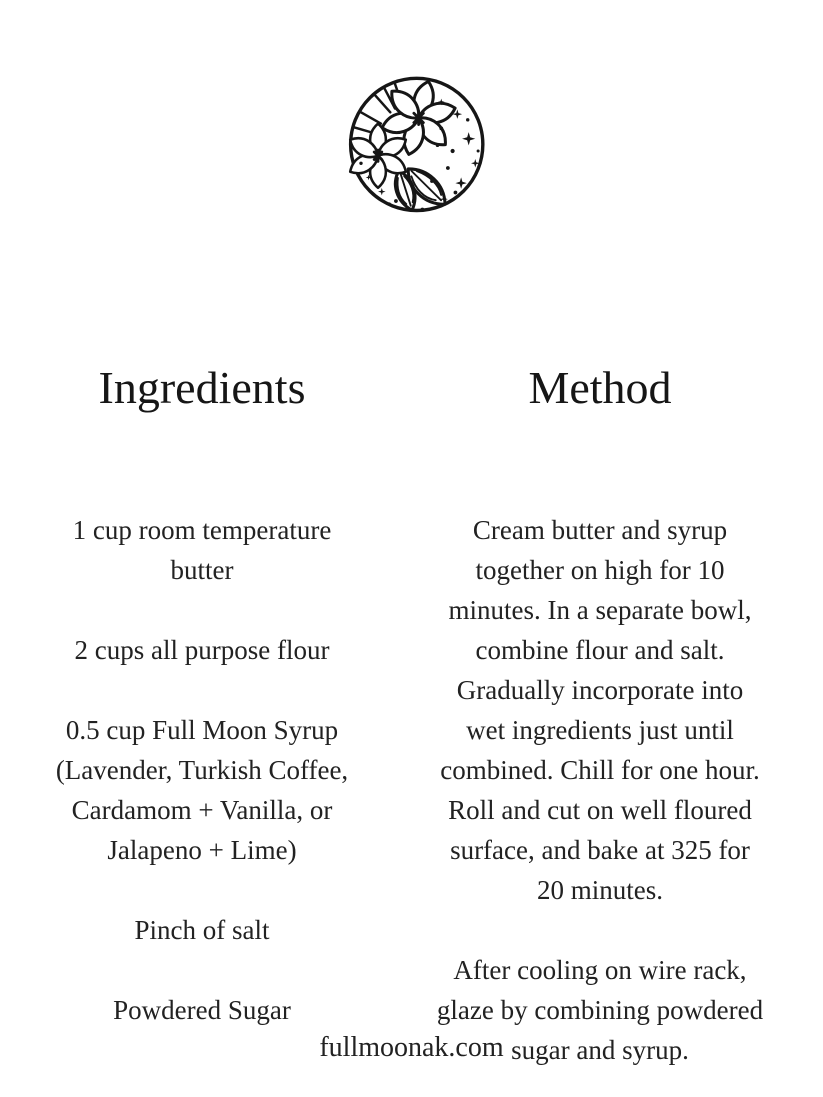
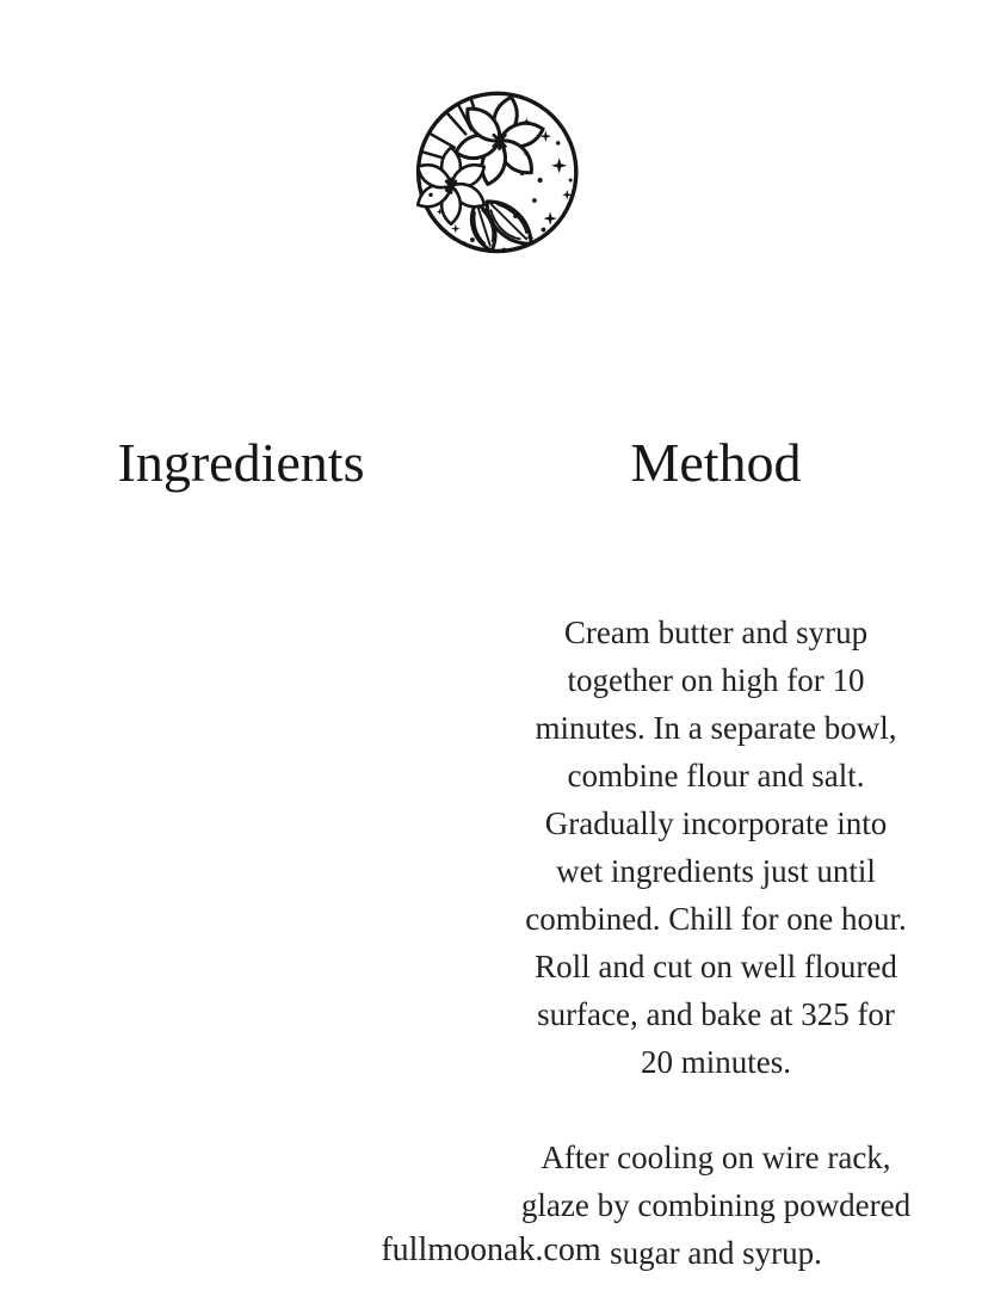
  Ingredients
- 1 cup room temperature
- butter
- 2 cups all purpose flour
- 0.5 cup Full Moon Syrup
- (Lavender, Turkish Coffee,
- Cardamom + Vanilla, or
- Jalapeno + Lime)
- Pinch of salt
- Powdered Sugar
  Method
  Cream butter and syrup
  together on high for 10
  minutes. In a separate bowl,
  combine flour and salt.
  Gradually incorporate into
  wet ingredients just until
  combined. Chill for one hour.
  Roll and cut on well floured
  surface, and bake at 325 for
  20 minutes.
  After cooling on wire rack,
  glaze by combining powdered
  sugar and syrup.
  fullmoonak.com
